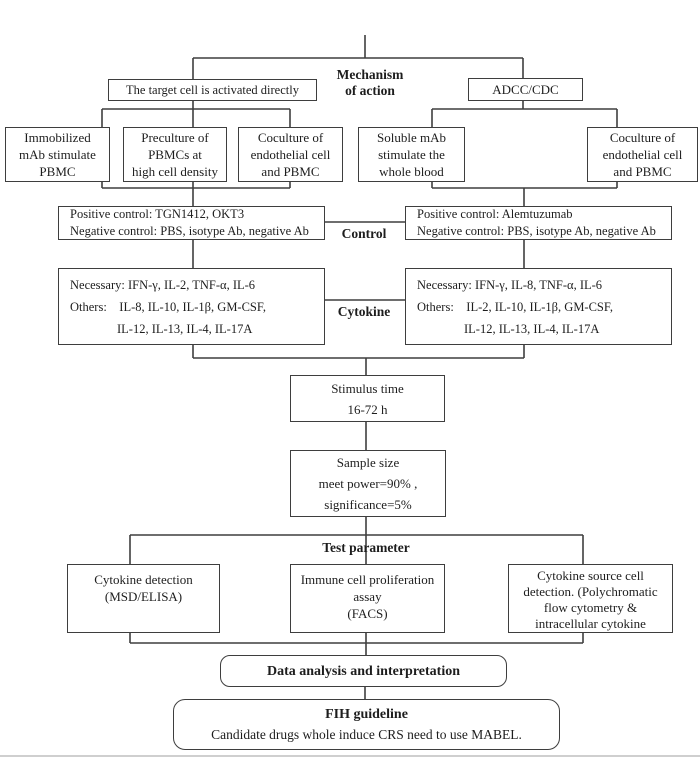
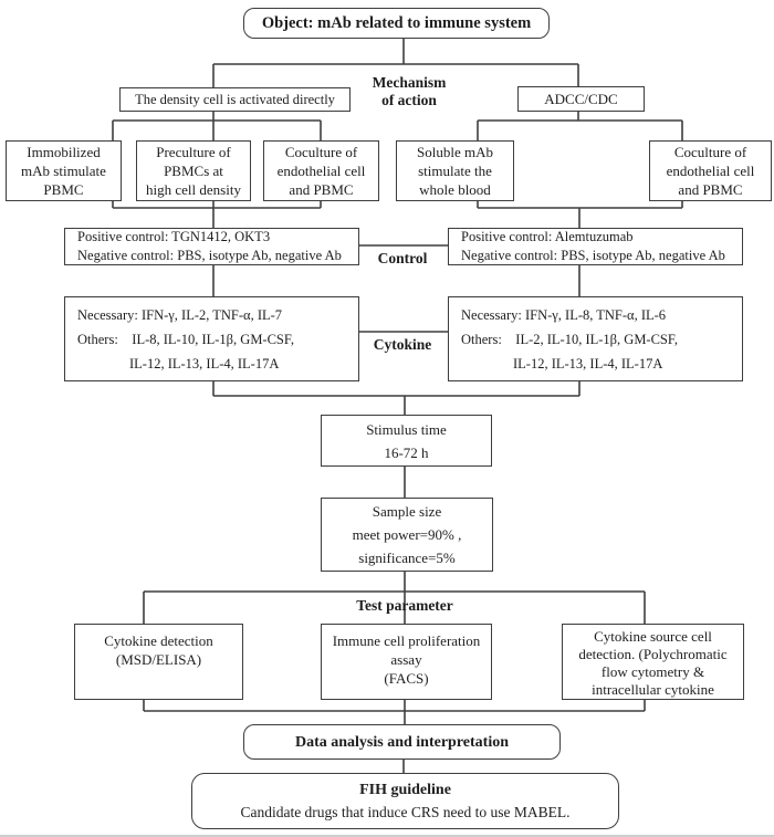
+ Object: mAb related to immune system
  Mechanism
  of action
- The target cell is activated directly
+ The density cell is activated directly
  ADCC/CDC
  Immobilized
  mAb stimulate
  PBMC
  Preculture of
  PBMCs at
  high cell density
  Coculture of
  endothelial cell
  and PBMC
  Soluble mAb
  stimulate the
  whole blood
  Coculture of
  endothelial cell
  and PBMC
  Positive control: TGN1412, OKT3
  Negative control: PBS, isotype Ab, negative Ab
  Positive control: Alemtuzumab
  Negative control: PBS, isotype Ab, negative Ab
  Control
- Necessary: IFN-γ, IL-2, TNF-α, IL-6
+ Necessary: IFN-γ, IL-2, TNF-α, IL-7
  Others: IL-8, IL-10, IL-1β, GM-CSF,
  IL-12, IL-13, IL-4, IL-17A
  Necessary: IFN-γ, IL-8, TNF-α, IL-6
  Others: IL-2, IL-10, IL-1β, GM-CSF,
  IL-12, IL-13, IL-4, IL-17A
  Cytokine
  Stimulus time
  16-72 h
  Sample size
  meet power=90% ,
  significance=5%
  Test parameter
  Cytokine detection
  (MSD/ELISA)
  Immune cell proliferation
  assay
  (FACS)
  Cytokine source cell
  detection. (Polychromatic
  flow cytometry &
  intracellular cytokine
  Data analysis and interpretation
  FIH guideline
- Candidate drugs whole induce CRS need to use MABEL.
+ Candidate drugs that induce CRS need to use MABEL.
